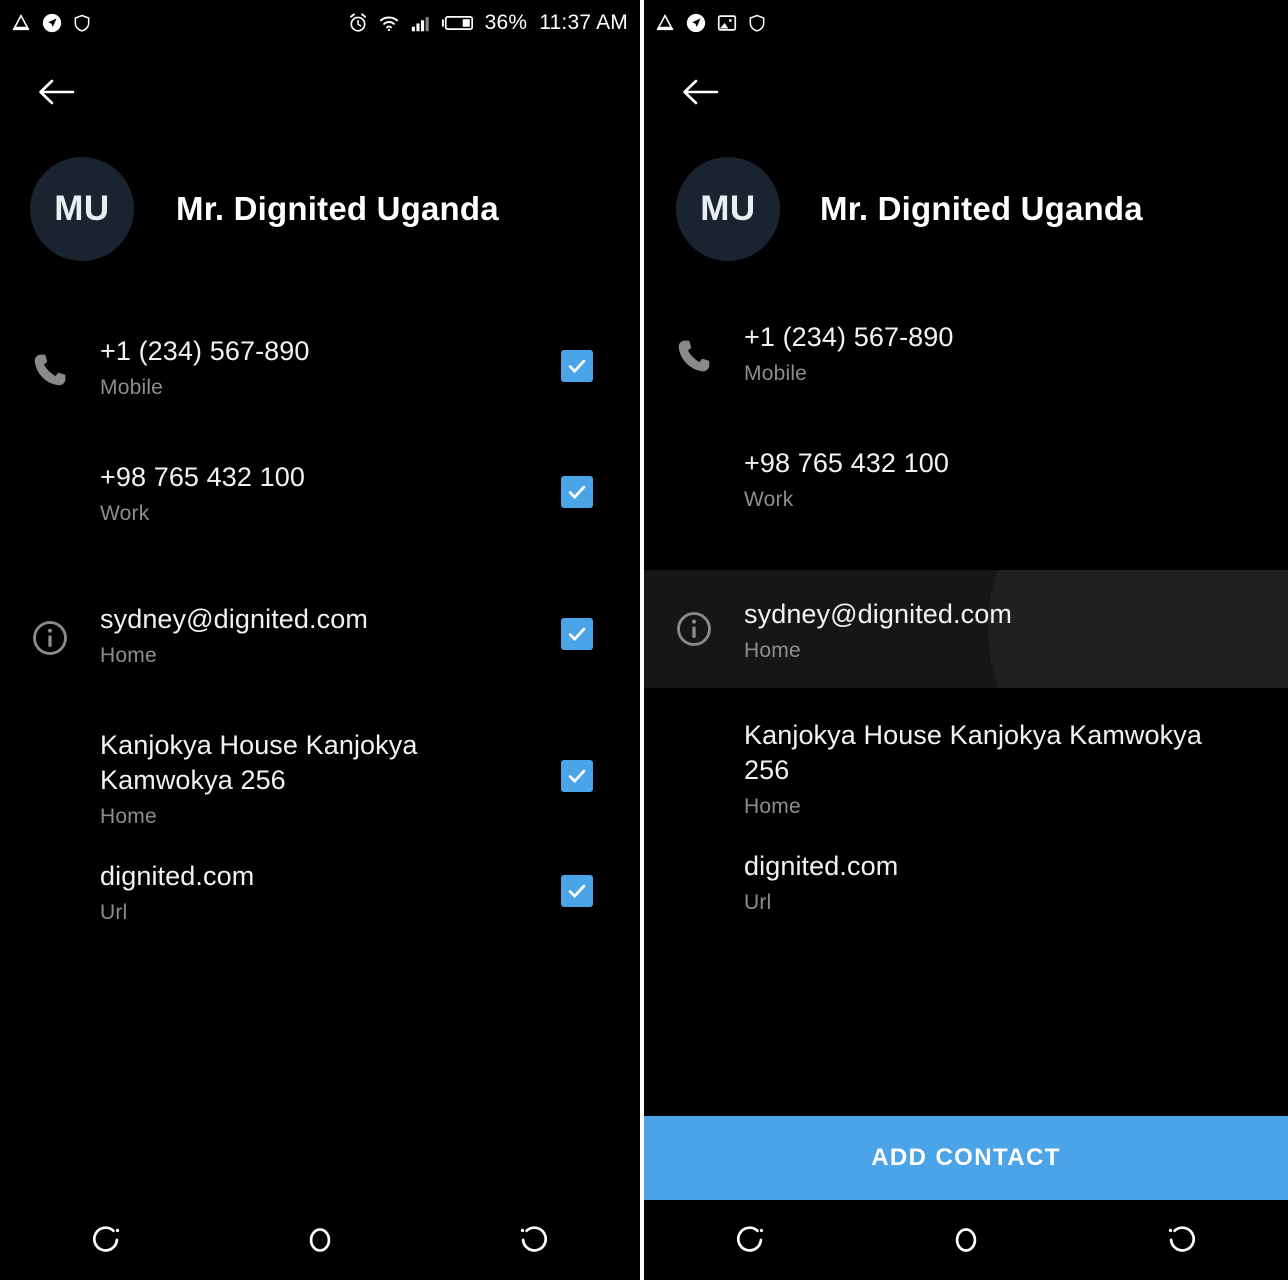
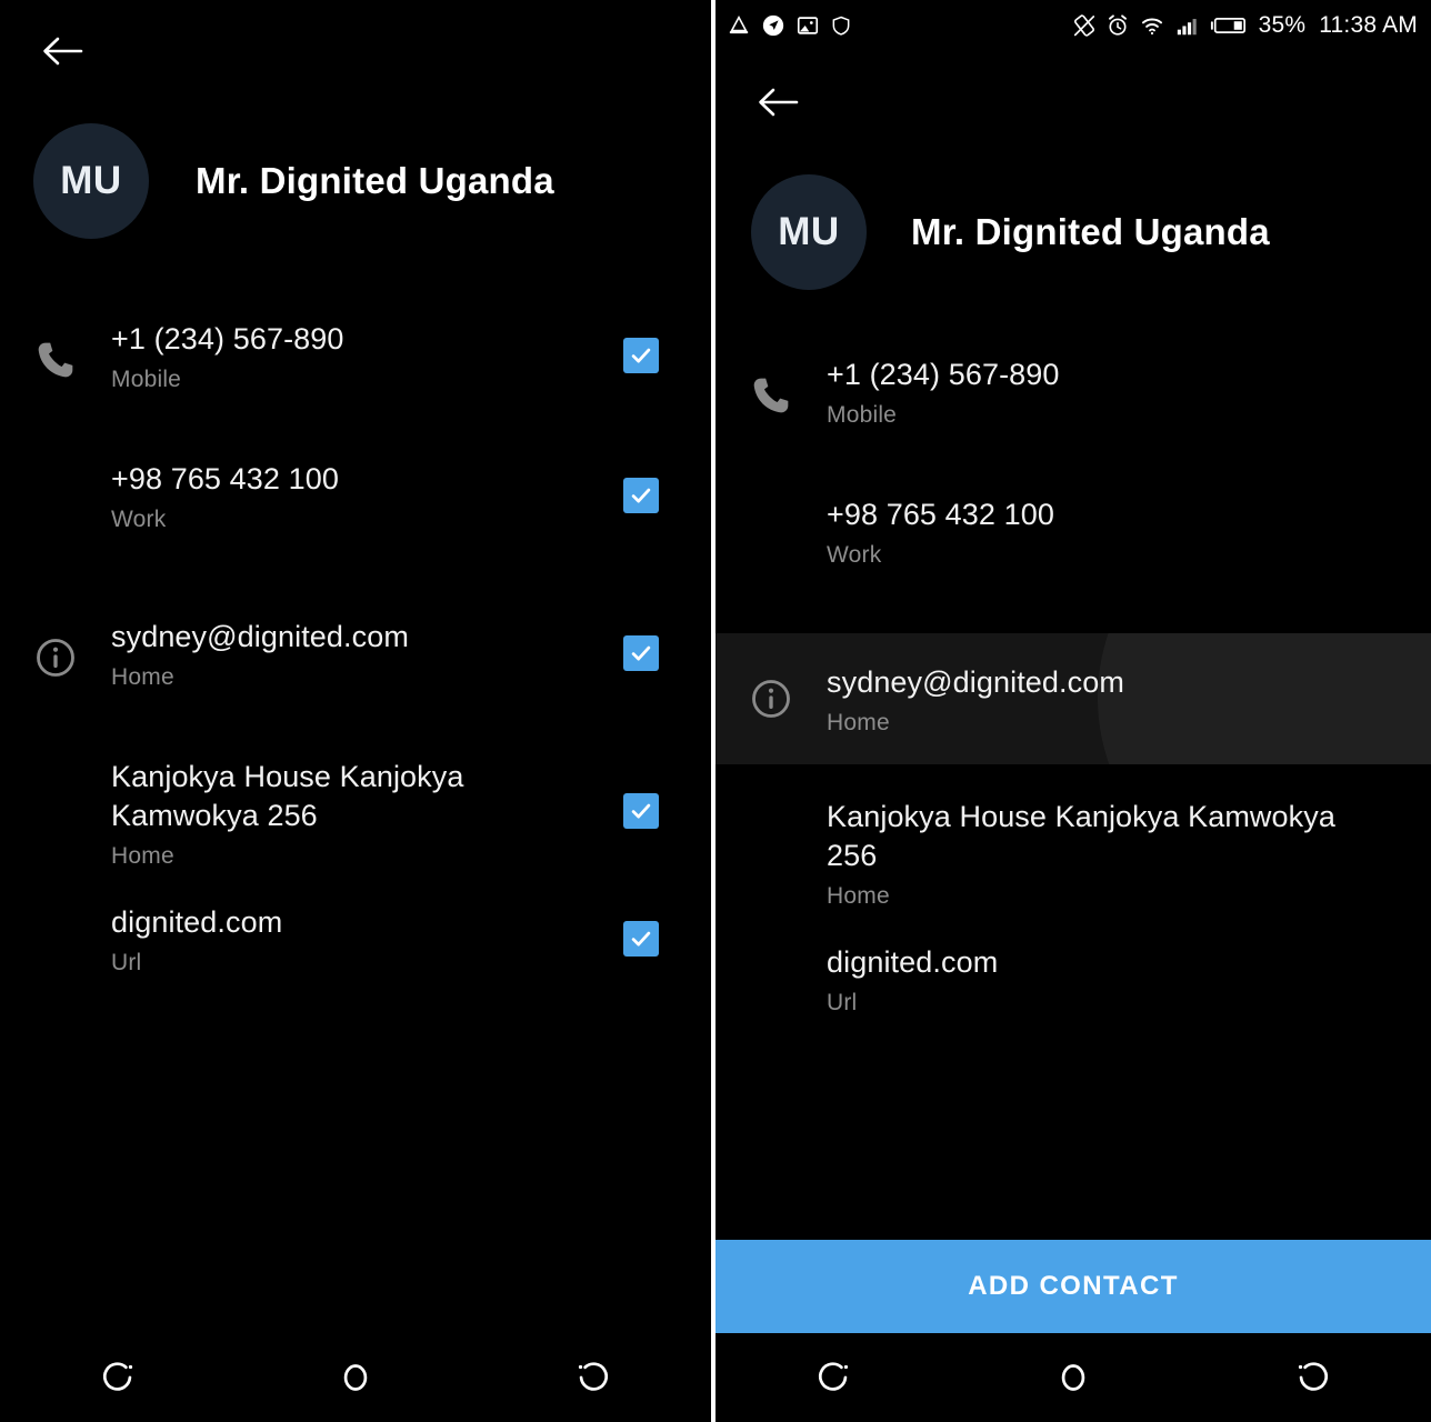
- 36%
- 11:37 AM
  MU
  Mr. Dignited Uganda
  +1 (234) 567-890
  Mobile
  +98 765 432 100
  Work
  sydney@dignited.com
  Home
  Kanjokya House Kanjokya Kamwokya 256
  Home
  dignited.com
  Url
+ 35%
+ 11:38 AM
  MU
  Mr. Dignited Uganda
  +1 (234) 567-890
  Mobile
  +98 765 432 100
  Work
  sydney@dignited.com
  Home
  Kanjokya House Kanjokya Kamwokya 256
  Home
  dignited.com
  Url
  ADD CONTACT
